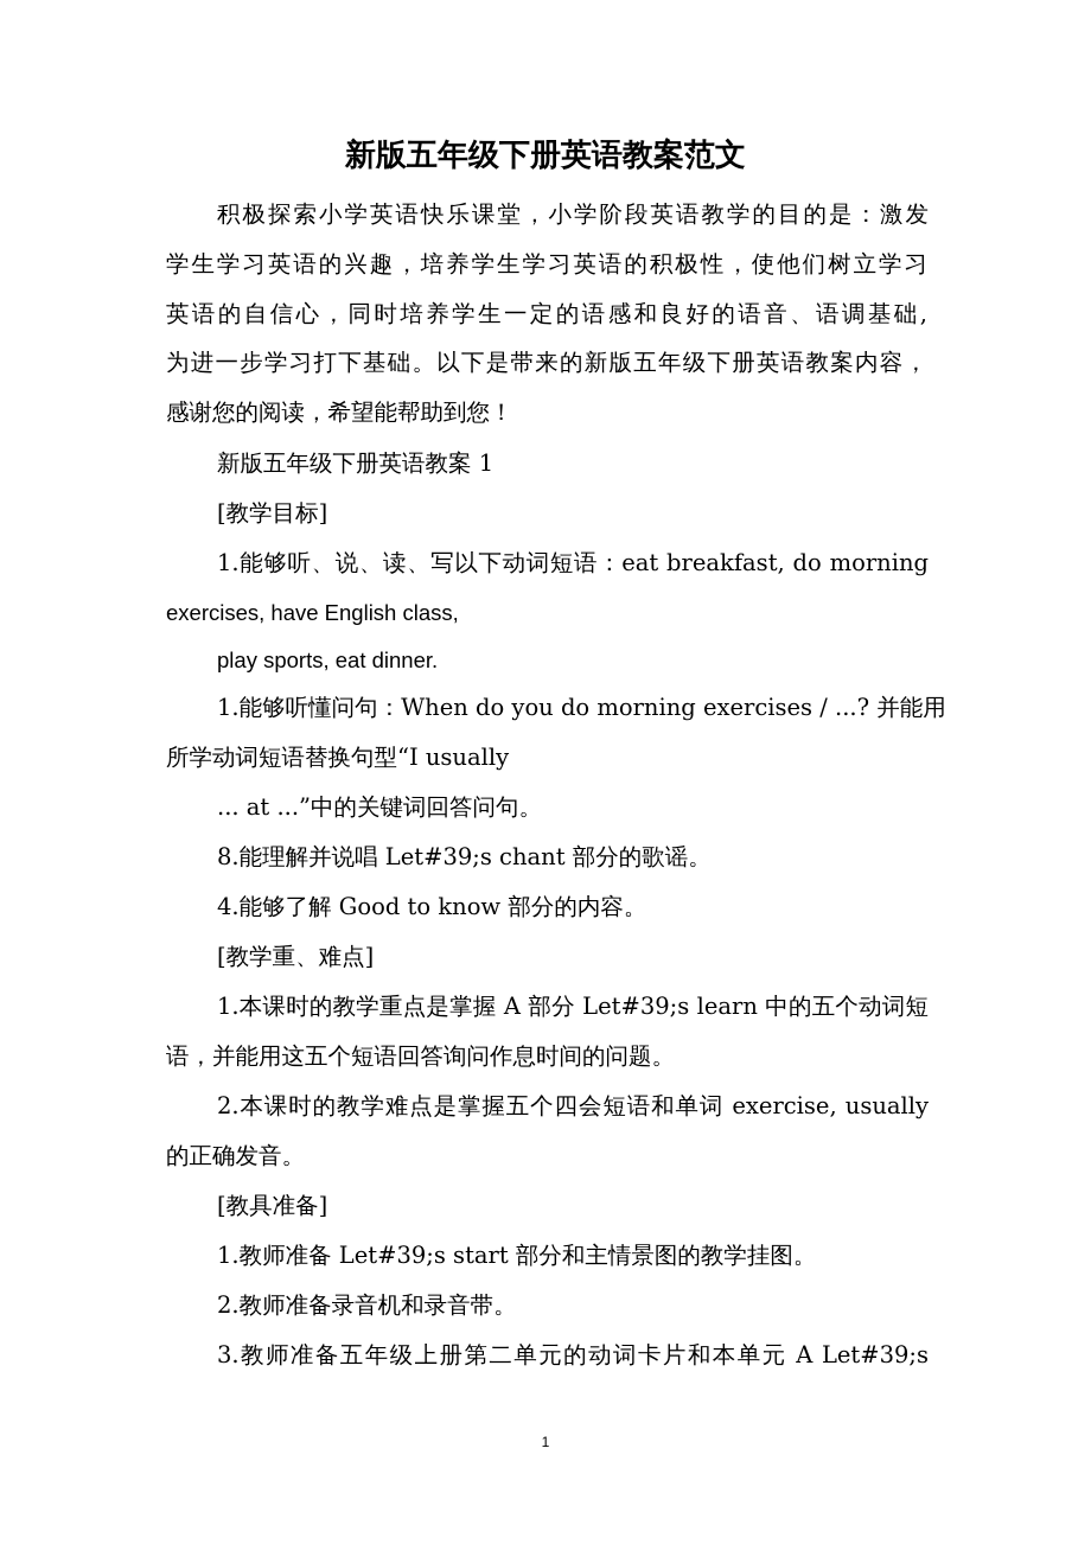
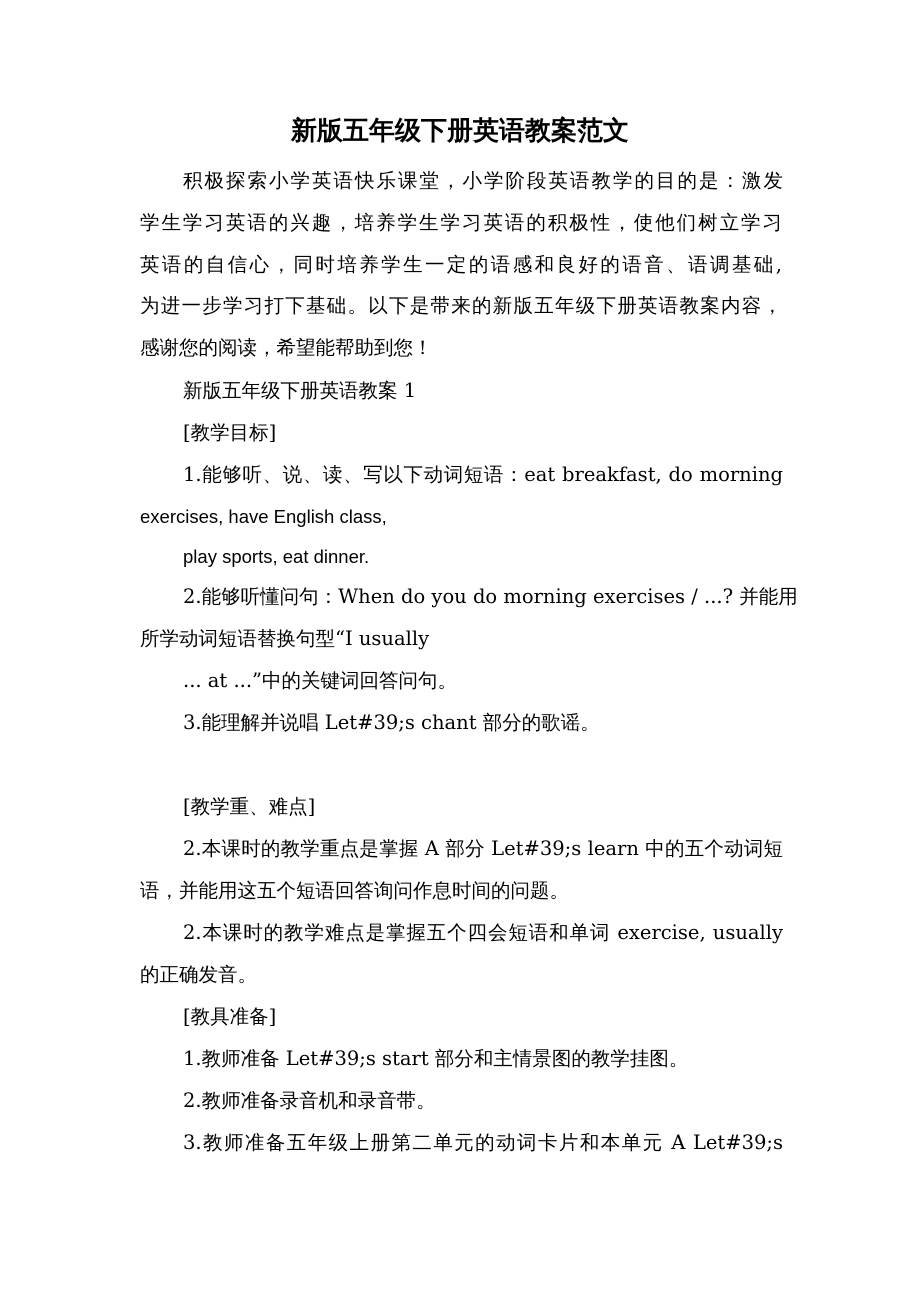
  新版五年级下册英语教案范文
  积极探索小学英语快乐课堂，小学阶段英语教学的目的是：激发
  学生学习英语的兴趣，培养学生学习英语的积极性，使他们树立学习
  英语的自信心，同时培养学生一定的语感和良好的语音、语调基础,
  为进一步学习打下基础。以下是带来的新版五年级下册英语教案内容，
  感谢您的阅读，希望能帮助到您！
  新版五年级下册英语教案 1
  [教学目标]
  1.能够听、说、读、写以下动词短语：eat breakfast, do morning
  exercises, have English class,
  play sports, eat dinner.
- 1.能够听懂问句：When do you do morning exercises / ...? 并能用
+ 2.能够听懂问句：When do you do morning exercises / ...? 并能用
  所学动词短语替换句型“I usually
  ... at ...”中的关键词回答问句。
- 8.能理解并说唱 Let#39;s chant 部分的歌谣。
+ 3.能理解并说唱 Let#39;s chant 部分的歌谣。
- 4.能够了解 Good to know 部分的内容。
  [教学重、难点]
- 1.本课时的教学重点是掌握 A 部分 Let#39;s learn 中的五个动词短
+ 2.本课时的教学重点是掌握 A 部分 Let#39;s learn 中的五个动词短
  语，并能用这五个短语回答询问作息时间的问题。
  2.本课时的教学难点是掌握五个四会短语和单词 exercise, usually
  的正确发音。
  [教具准备]
  1.教师准备 Let#39;s start 部分和主情景图的教学挂图。
  2.教师准备录音机和录音带。
  3.教师准备五年级上册第二单元的动词卡片和本单元 A Let#39;s
- 1
